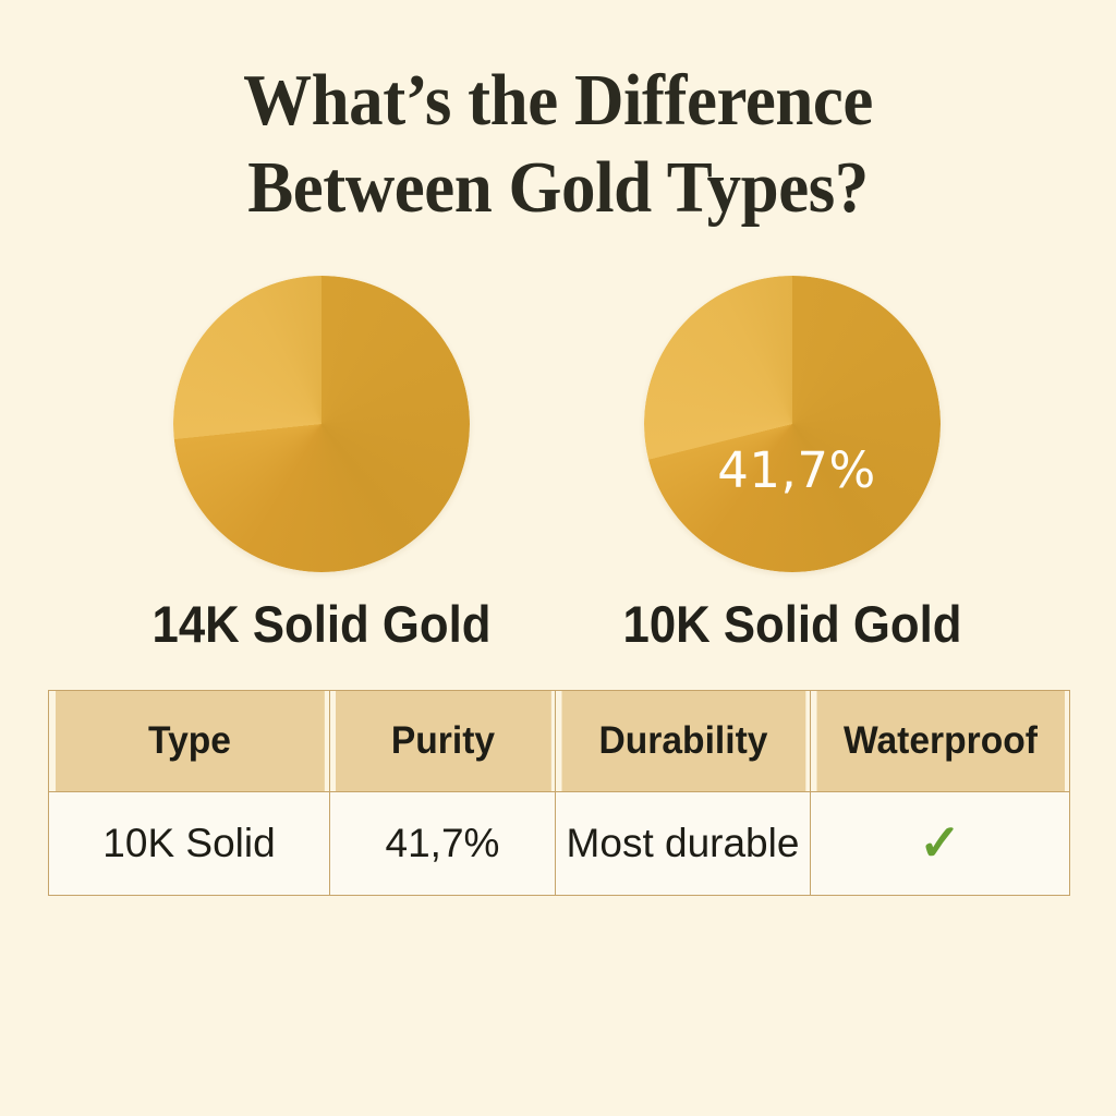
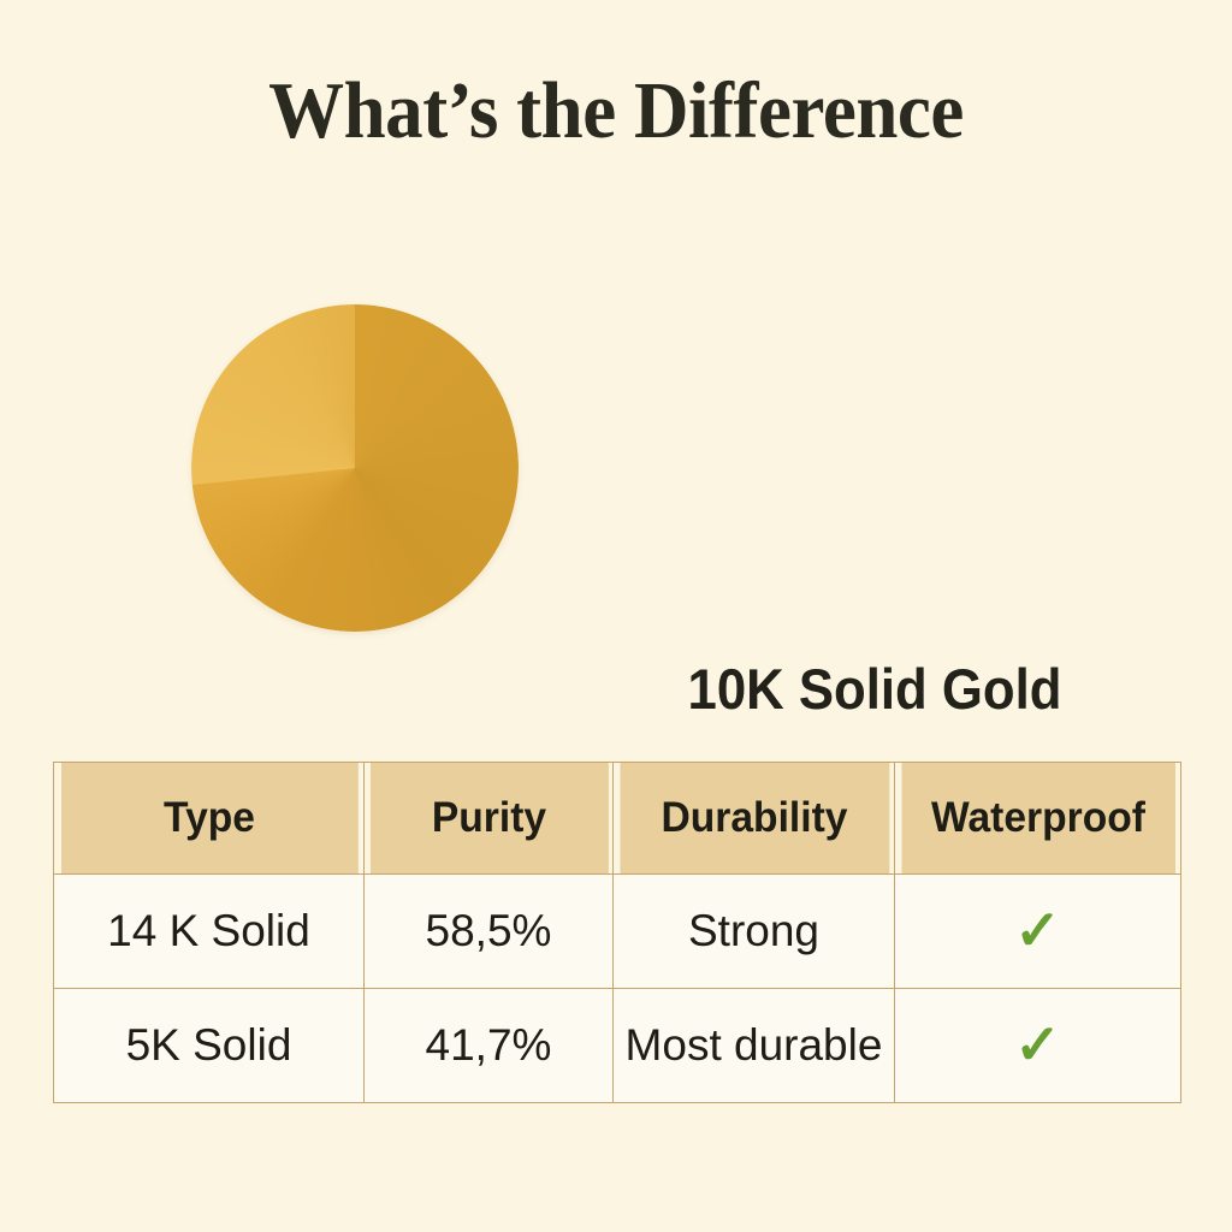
  What’s the Difference
- Between Gold Types?
- 41,7%
- 14K Solid Gold
  10K Solid Gold
  Type	Purity	Durability	Waterproof
+ 14 K Solid	58,5%	Strong	✓
- 10K Solid	41,7%	Most durable	✓
+ 5K Solid	41,7%	Most durable	✓
